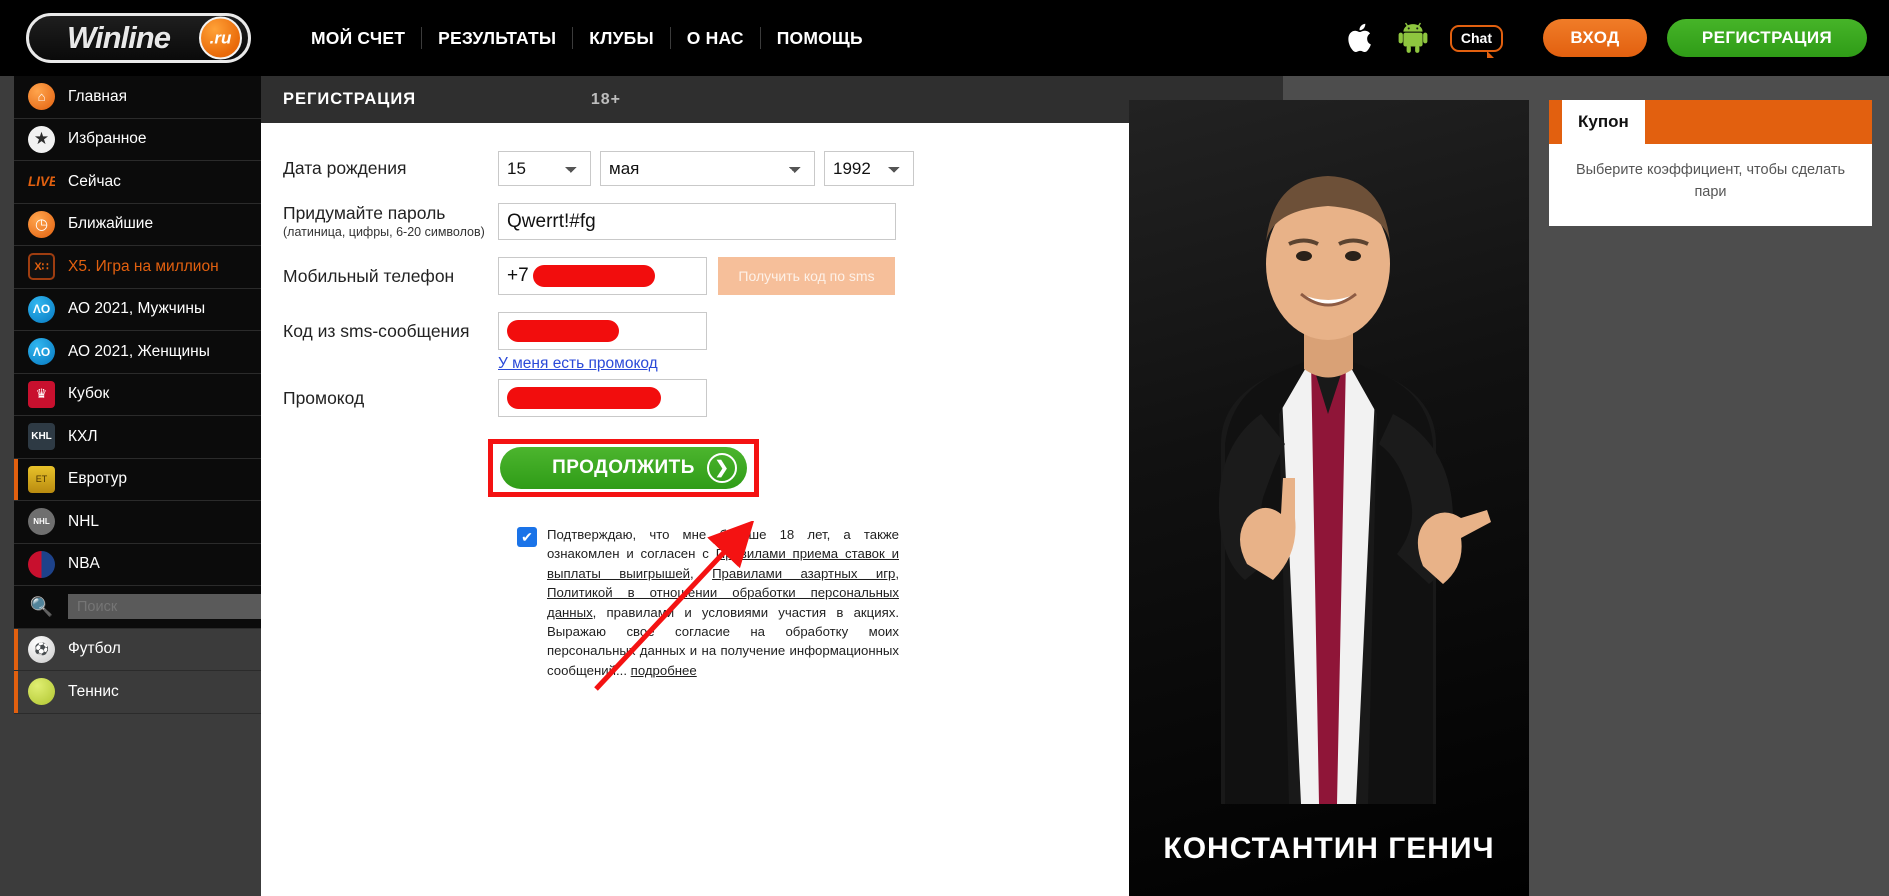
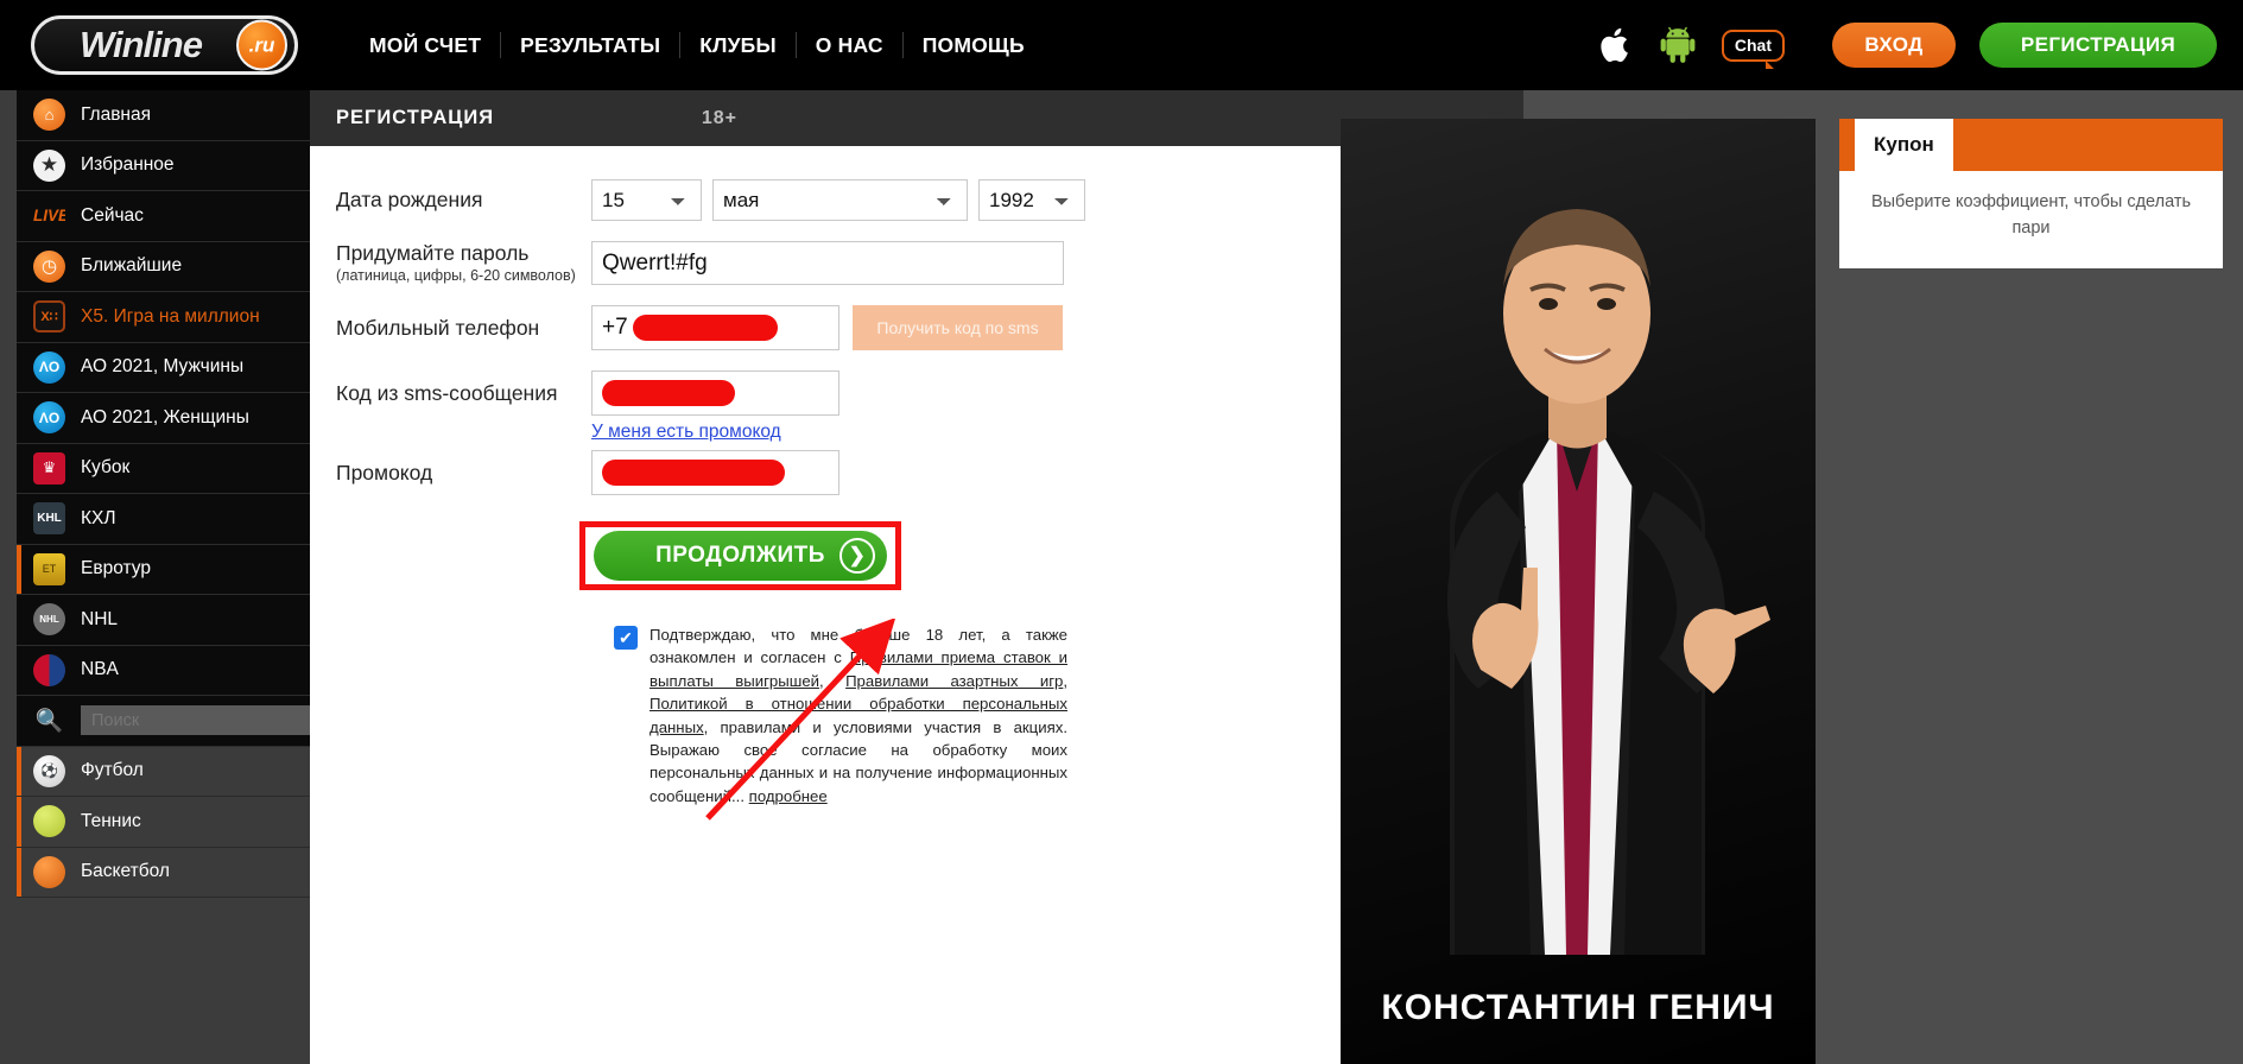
  Winline
  .ru
  МОЙ СЧЕТ
  РЕЗУЛЬТАТЫ
  КЛУБЫ
  О НАС
  ПОМОЩЬ
  Chat
  ВХОД
  РЕГИСТРАЦИЯ
  ⌂
  Главная
  ★
  Избранное
  LIVE
  Сейчас
  ◷
  Ближайшие
  X∷
  X5. Игра на миллион
  ΛO
  АО 2021, Мужчины
  ΛO
  АО 2021, Женщины
  ♛
  Кубок
  KHL
  КХЛ
  ET
  Евротур
  NHL
  NHL
  NBA
  🔍
  Поиск
  ⚽
  Футбол
  Теннис
+ Баскетбол
  РЕГИСТРАЦИЯ
  18+
  Дата рождения
  15
  мая
  1992
  Придумайте пароль
  (латиница, цифры, 6-20 символов)
  Qwerrt!#fg
  Мобильный телефон
  +7
  Получить код по sms
  Код из sms-сообщения
  У меня есть промокод
  Промокод
  ПРОДОЛЖИТЬ
  ❯
  ✔
  Подтверждаю, что мне боьше 18 лет, а также ознакомлен и согласен с равилами приема ставок и выплаты выигрышей, Правилами азартных игр, Политикой в отношении обработки персональных данных, правилам и условиями участия в акциях. Выражаю сво согласие на обработку моих персональны данных и на получение информационных сообщени... подробнее
  КОНСТАНТИН ГЕНИЧ
  Купон
  Выберите коэффициент, чтобы сделать пари
